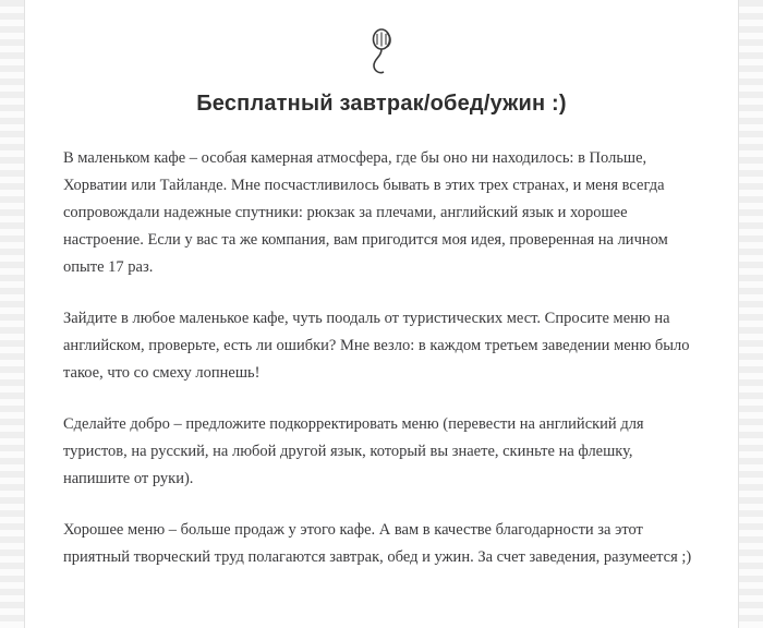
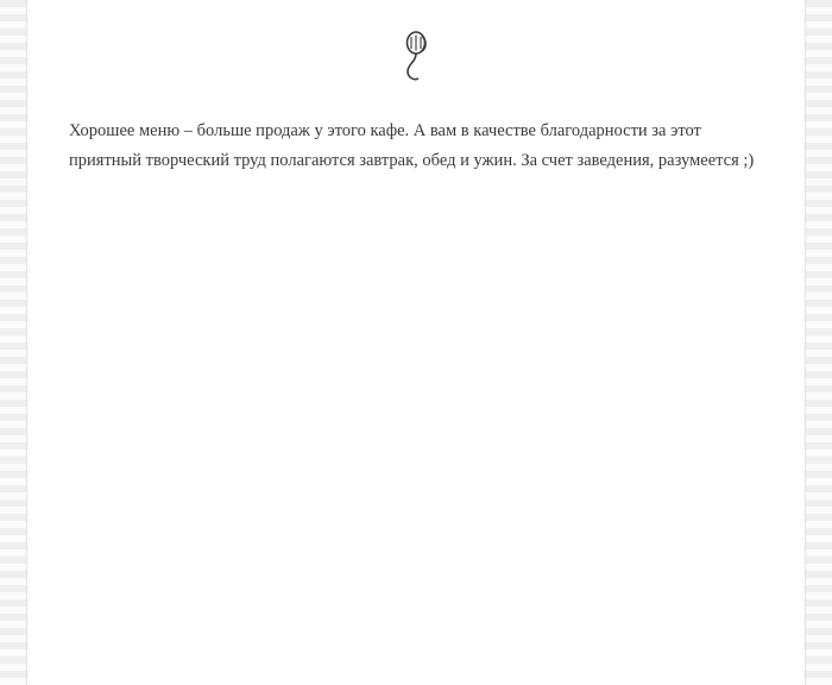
- Бесплатный завтрак/обед/ужин :)
- В маленьком кафе – особая камерная атмосфера, где бы оно ни находилось: в Польше, Хорватии или Тайланде. Мне посчастливилось бывать в этих трех странах, и меня всегда сопровождали надежные спутники: рюкзак за плечами, английский язык и хорошее настроение. Если у вас та же компания, вам пригодится моя идея, проверенная на личном опыте 17 раз.
- Зайдите в любое маленькое кафе, чуть поодаль от туристических мест. Спросите меню на английском, проверьте, есть ли ошибки? Мне везло: в каждом третьем заведении меню было такое, что со смеху лопнешь!
- Сделайте добро – предложите подкорректировать меню (перевести на английский для туристов, на русский, на любой другой язык, который вы знаете, скиньте на флешку, напишите от руки).
  Хорошее меню – больше продаж у этого кафе. А вам в качестве благодарности за этот приятный творческий труд полагаются завтрак, обед и ужин. За счет заведения, разумеется ;)
